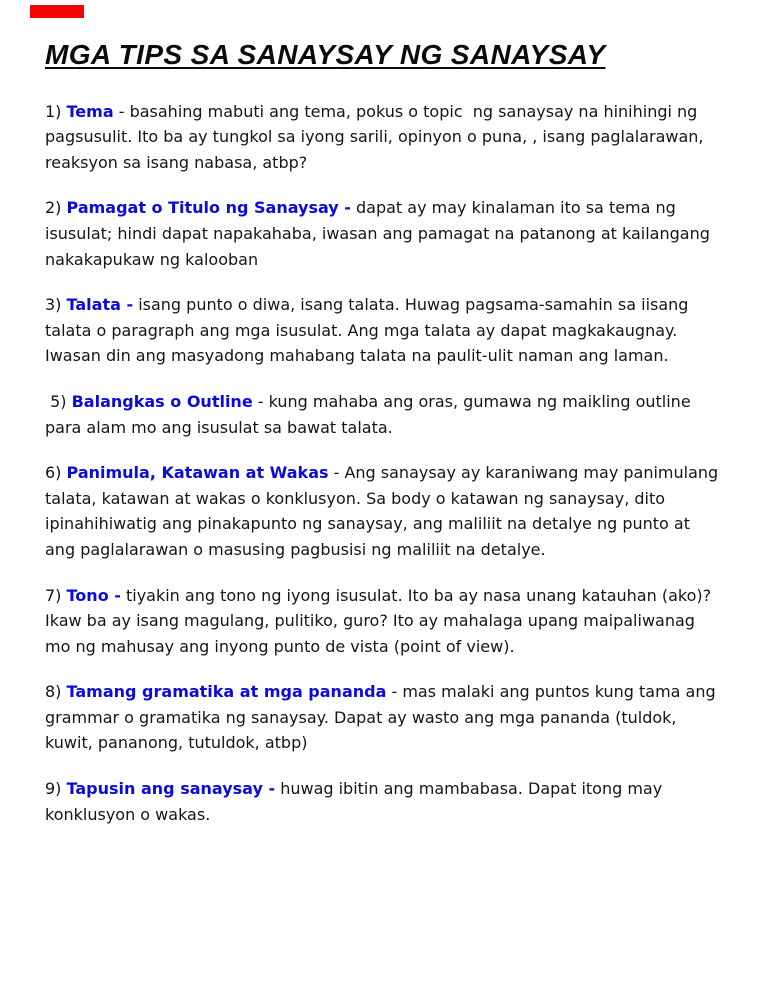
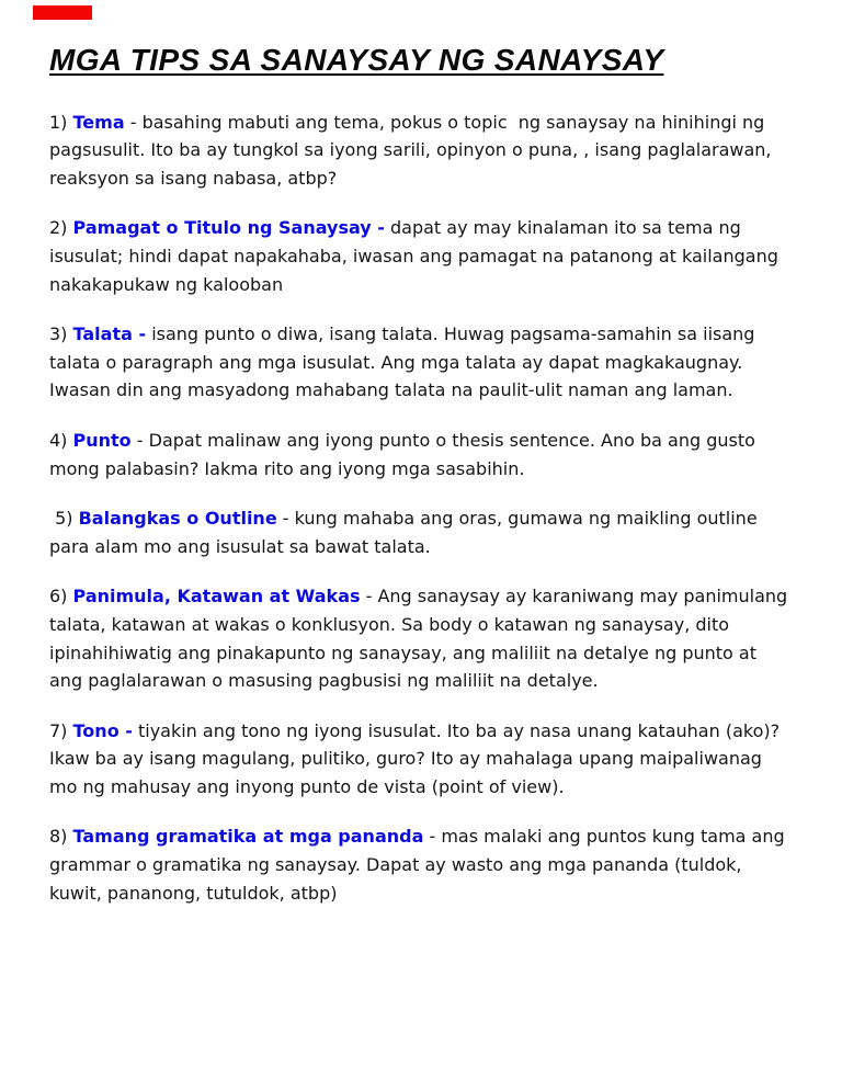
  MGA TIPS SA SANAYSAY NG SANAYSAY
  1) Tema - basahing mabuti ang tema, pokus o topic ng sanaysay na hinihingi ng pagsusulit. Ito ba ay tungkol sa iyong sarili, opinyon o puna, , isang paglalarawan, reaksyon sa isang nabasa, atbp?
  2) Pamagat o Titulo ng Sanaysay - dapat ay may kinalaman ito sa tema ng isusulat; hindi dapat napakahaba, iwasan ang pamagat na patanong at kailangang nakakapukaw ng kalooban
  3) Talata - isang punto o diwa, isang talata. Huwag pagsama-samahin sa iisang talata o paragraph ang mga isusulat. Ang mga talata ay dapat magkakaugnay. Iwasan din ang masyadong mahabang talata na paulit-ulit naman ang laman.
+ 4) Punto - Dapat malinaw ang iyong punto o thesis sentence. Ano ba ang gusto mong palabasin? Iakma rito ang iyong mga sasabihin.
  5) Balangkas o Outline - kung mahaba ang oras, gumawa ng maikling outline para alam mo ang isusulat sa bawat talata.
  6) Panimula, Katawan at Wakas - Ang sanaysay ay karaniwang may panimulang talata, katawan at wakas o konklusyon. Sa body o katawan ng sanaysay, dito ipinahihiwatig ang pinakapunto ng sanaysay, ang maliliit na detalye ng punto at ang paglalarawan o masusing pagbusisi ng maliliit na detalye.
  7) Tono - tiyakin ang tono ng iyong isusulat. Ito ba ay nasa unang katauhan (ako)? Ikaw ba ay isang magulang, pulitiko, guro? Ito ay mahalaga upang maipaliwanag mo ng mahusay ang inyong punto de vista (point of view).
  8) Tamang gramatika at mga pananda - mas malaki ang puntos kung tama ang grammar o gramatika ng sanaysay. Dapat ay wasto ang mga pananda (tuldok, kuwit, pananong, tutuldok, atbp)
- 9) Tapusin ang sanaysay - huwag ibitin ang mambabasa. Dapat itong may konklusyon o wakas.
